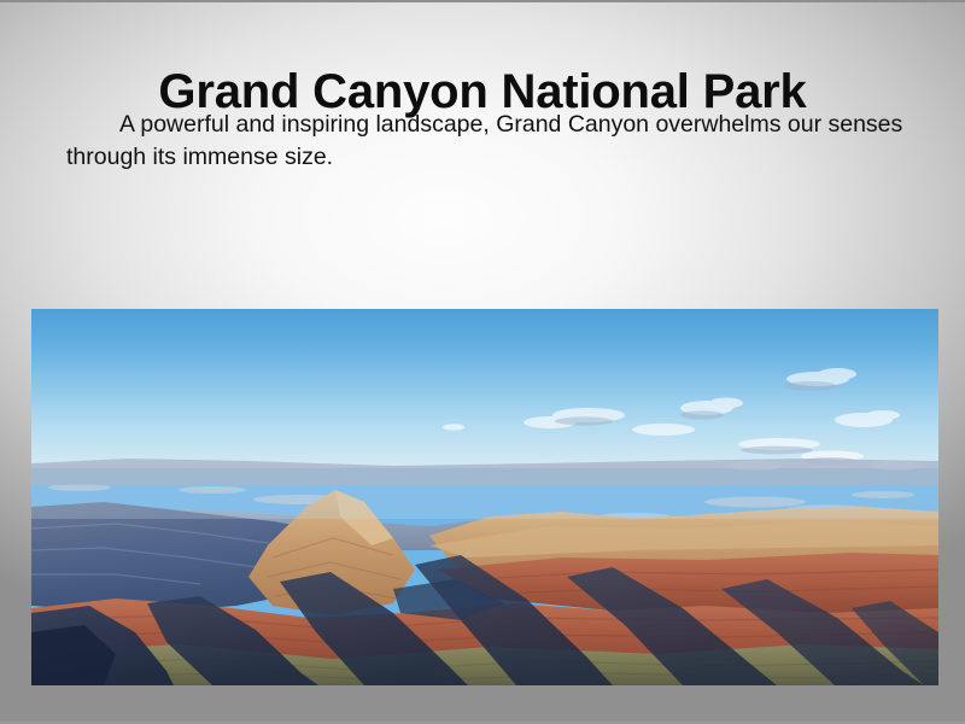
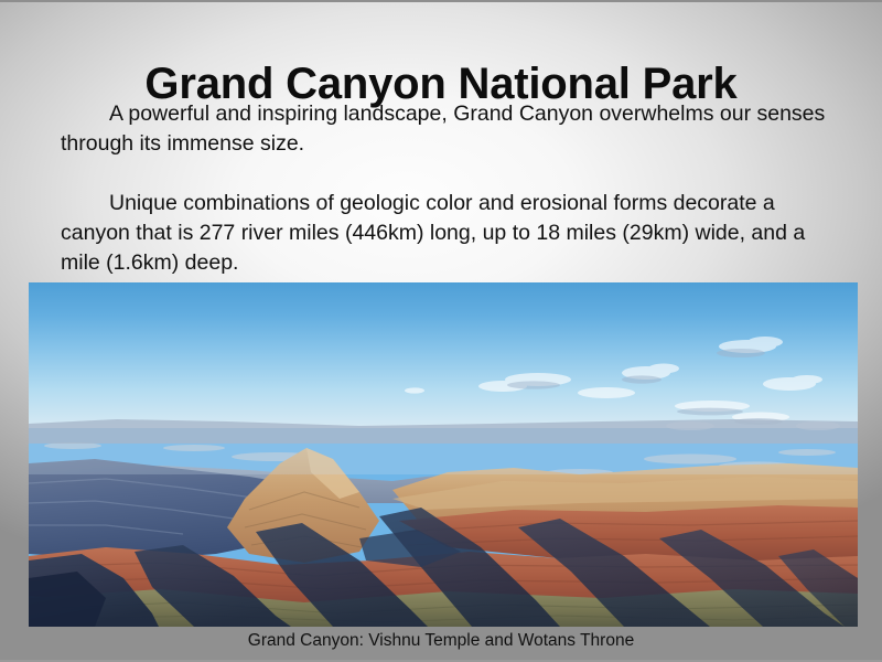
  Grand Canyon National Park
  A powerful and inspiring landscape, Grand Canyon overwhelms our senses through its immense size.
+ Unique combinations of geologic color and erosional forms decorate a canyon that is 277 river miles (446km) long, up to 18 miles (29km) wide, and a mile (1.6km) deep.
+ Grand Canyon: Vishnu Temple and Wotans Throne
